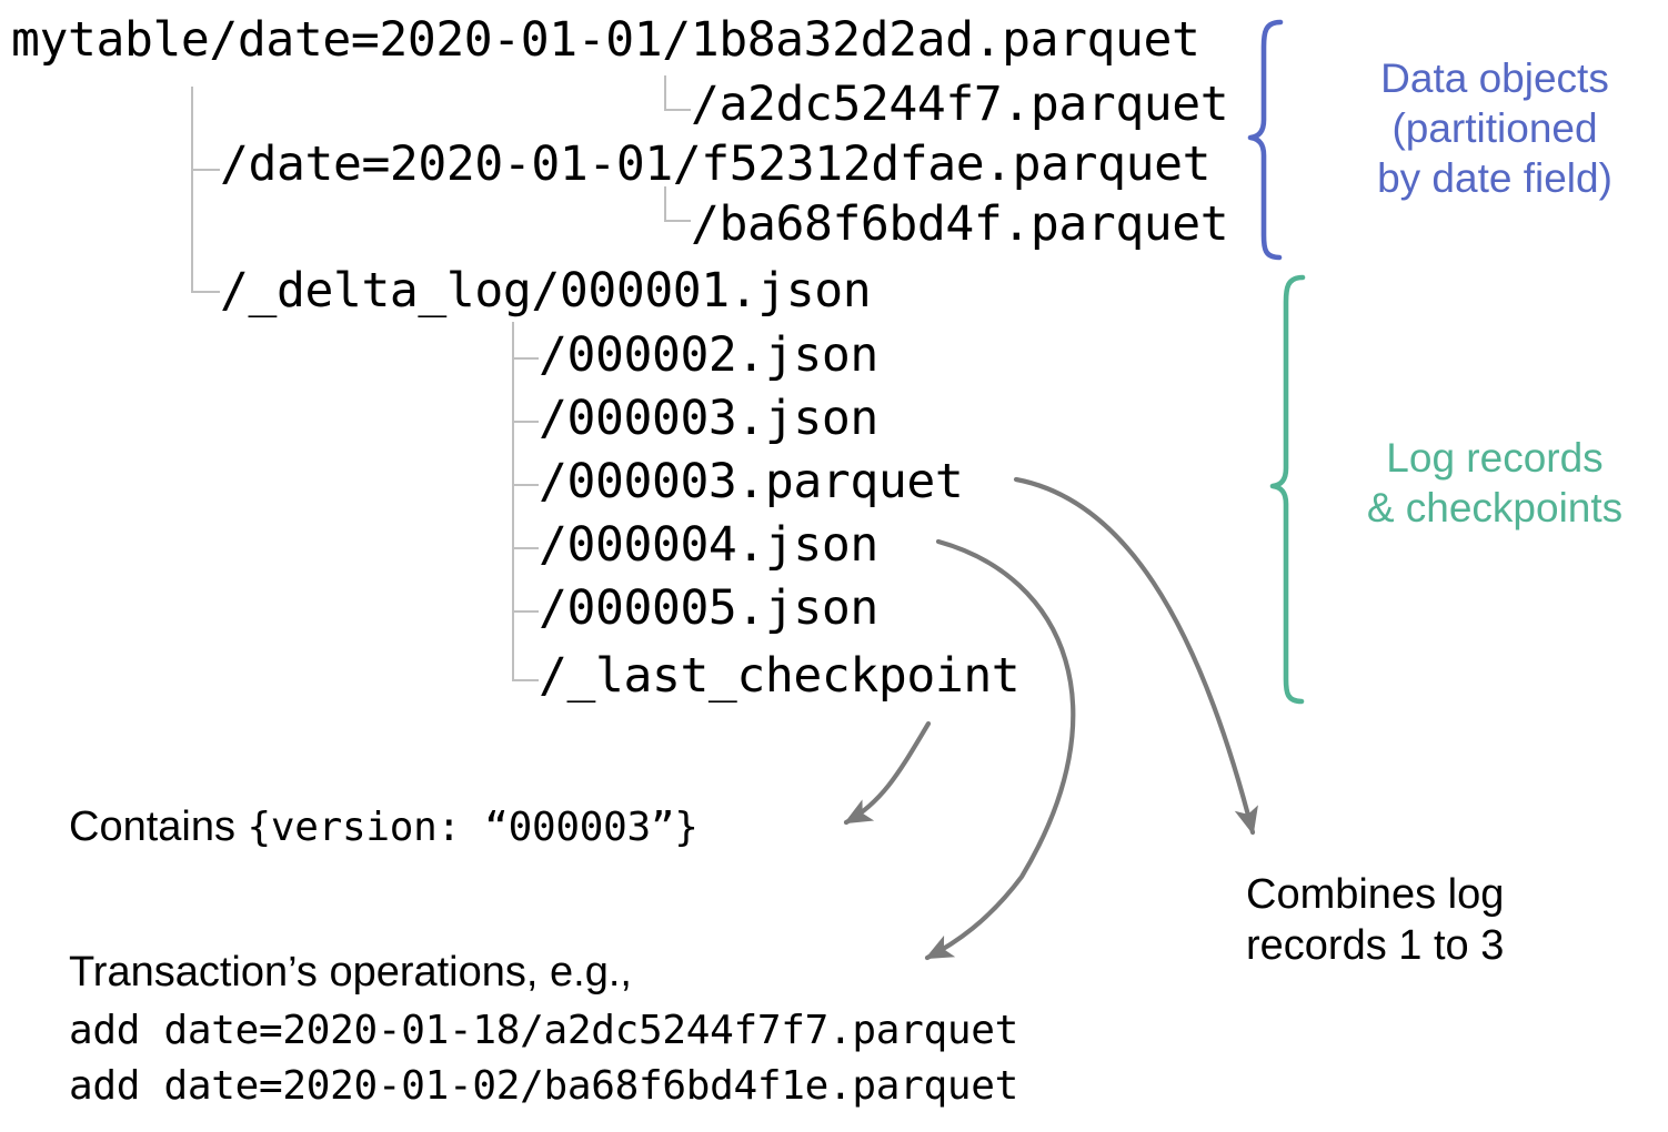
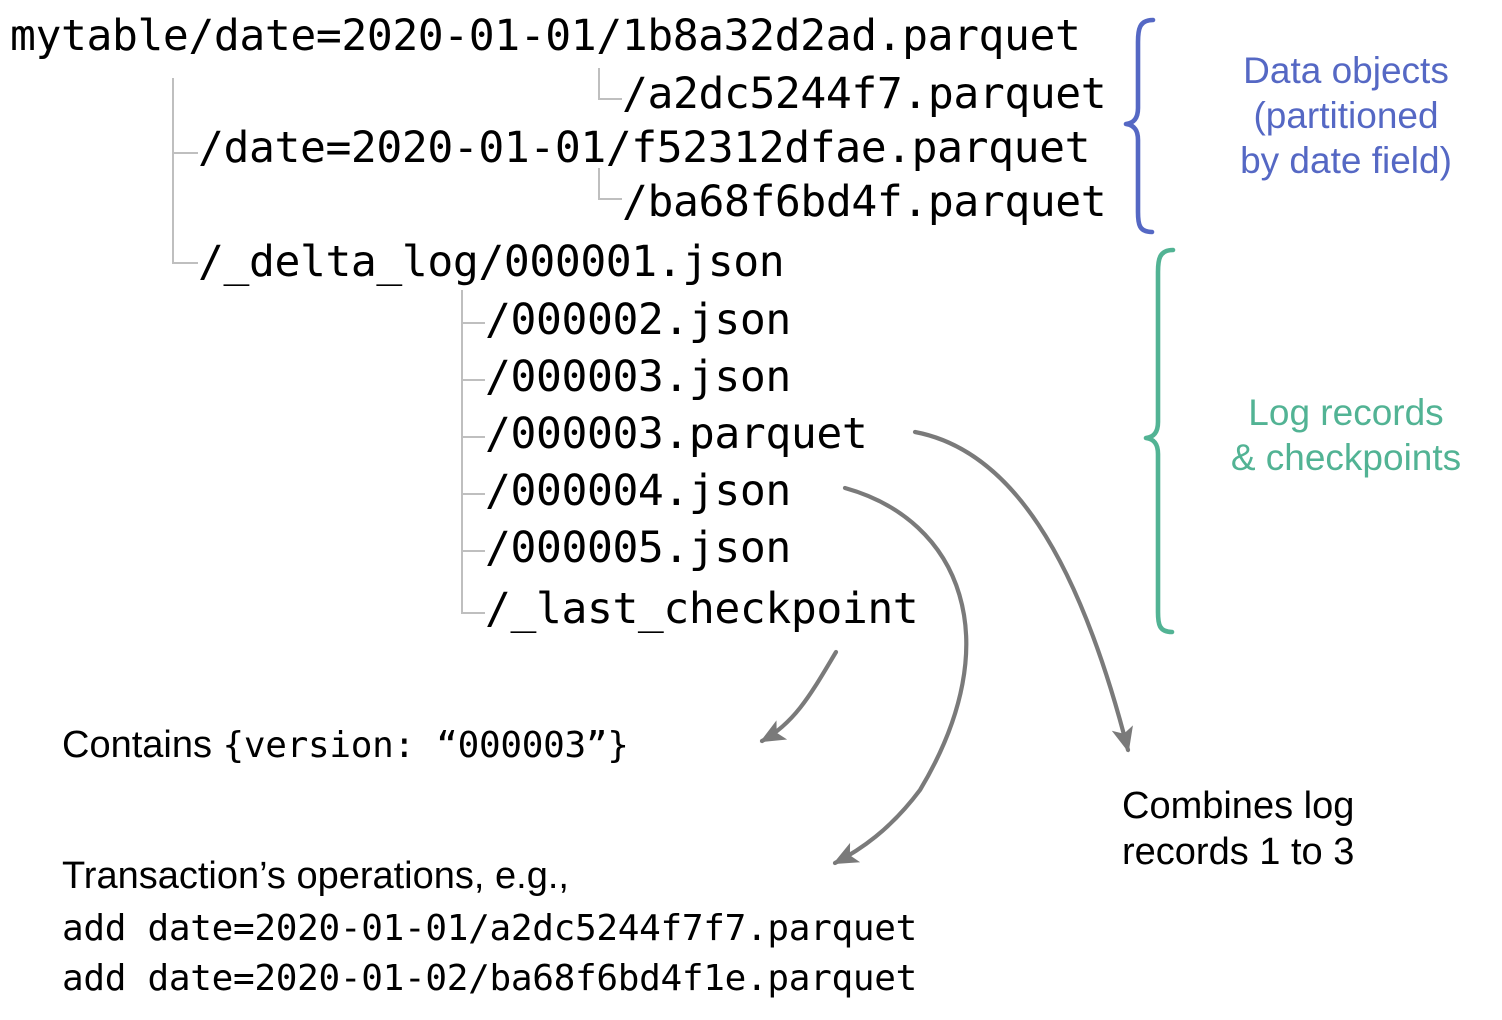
  mytable/date=2020-01-01/1b8a32d2ad.parquet
  /a2dc5244f7.parquet
  /date=2020-01-01/f52312dfae.parquet
  /ba68f6bd4f.parquet
  /_delta_log/000001.json
  /000002.json
  /000003.json
  /000003.parquet
  /000004.json
  /000005.json
  /_last_checkpoint
  Data objects
  (partitioned
  by date field)
  Log records
  & checkpoints
  Combines log
  records 1 to 3
  Contains {version: “000003”}
  Transaction’s operations, e.g.,
- add date=2020-01-18/a2dc5244f7f7.parquet
+ add date=2020-01-01/a2dc5244f7f7.parquet
  add date=2020-01-02/ba68f6bd4f1e.parquet
